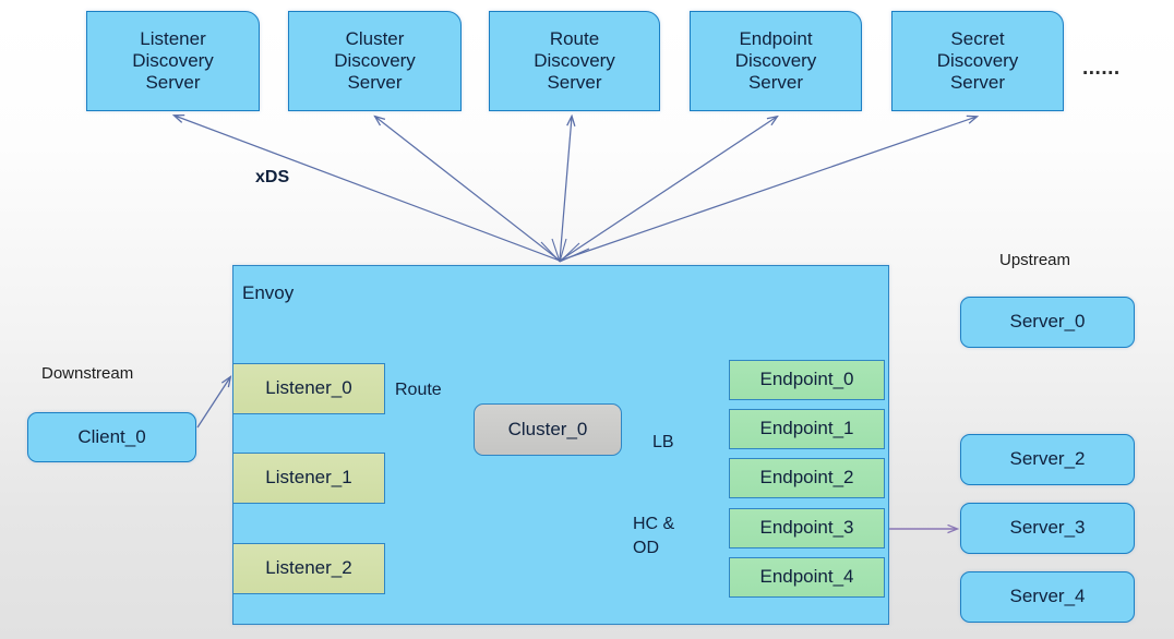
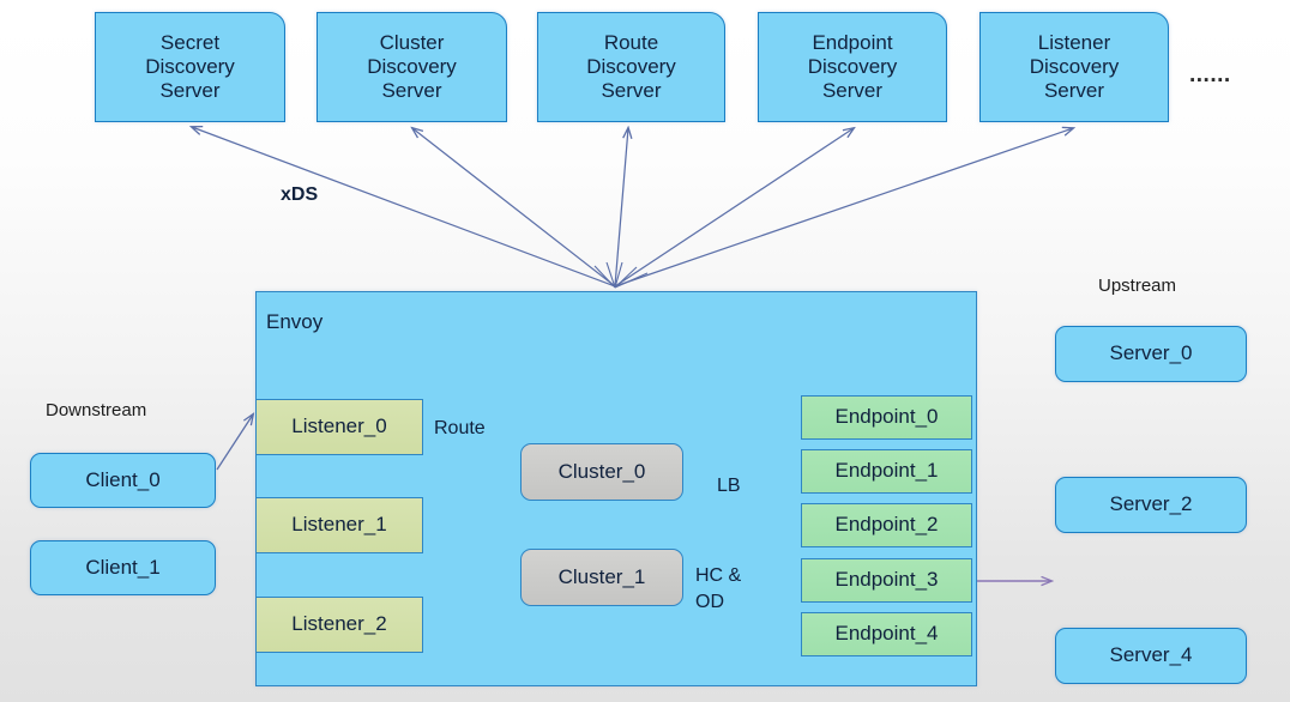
- Listener
+ Secret
  Discovery
  Server
  Cluster
  Discovery
  Server
  Route
  Discovery
  Server
  Endpoint
  Discovery
  Server
- Secret
+ Listener
  Discovery
  Server
  ......
  xDS
  Envoy
  Listener_0
  Listener_1
  Listener_2
  Cluster_0
+ Cluster_1
  Endpoint_0
  Endpoint_1
  Endpoint_2
  Endpoint_3
  Endpoint_4
  Route
  LB
  HC &
  OD
  Downstream
  Client_0
+ Client_1
  Upstream
  Server_0
  Server_2
- Server_3
  Server_4
